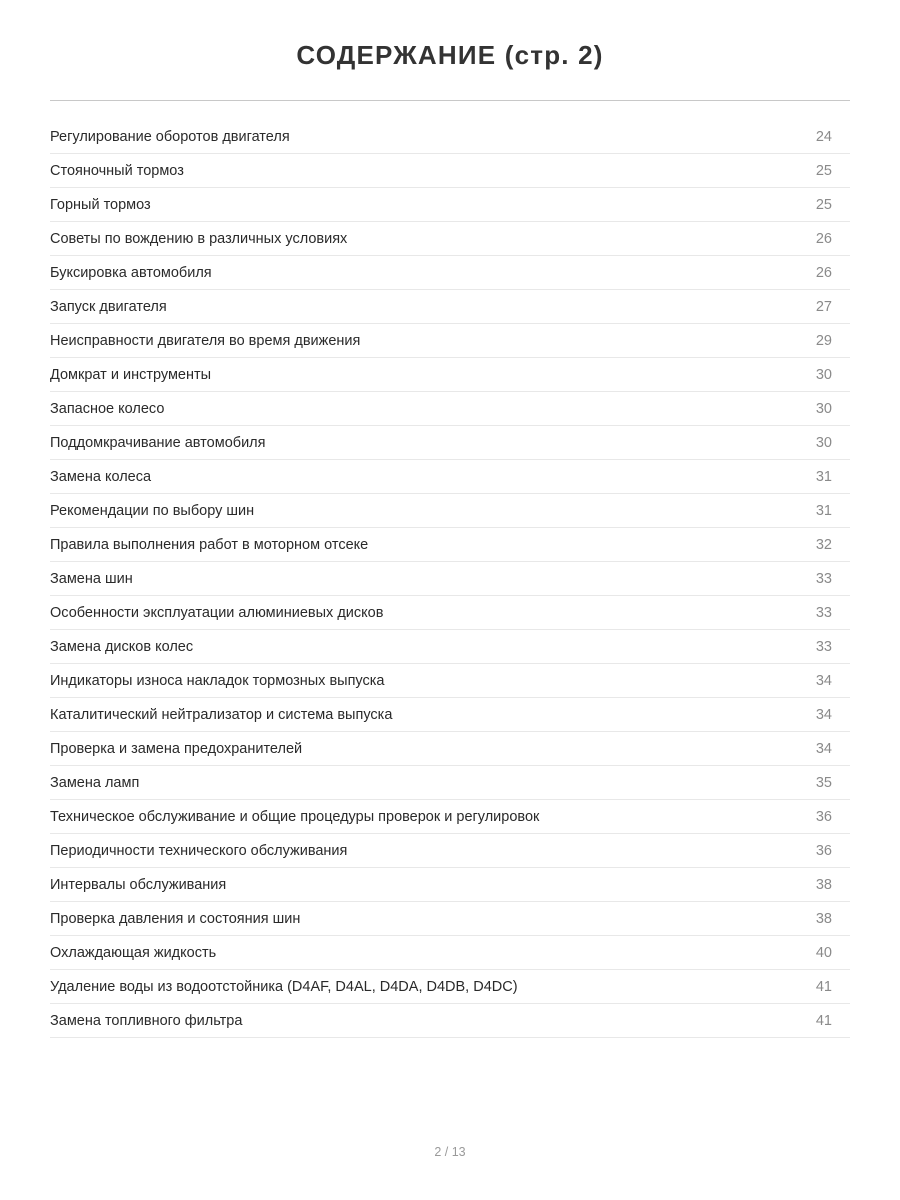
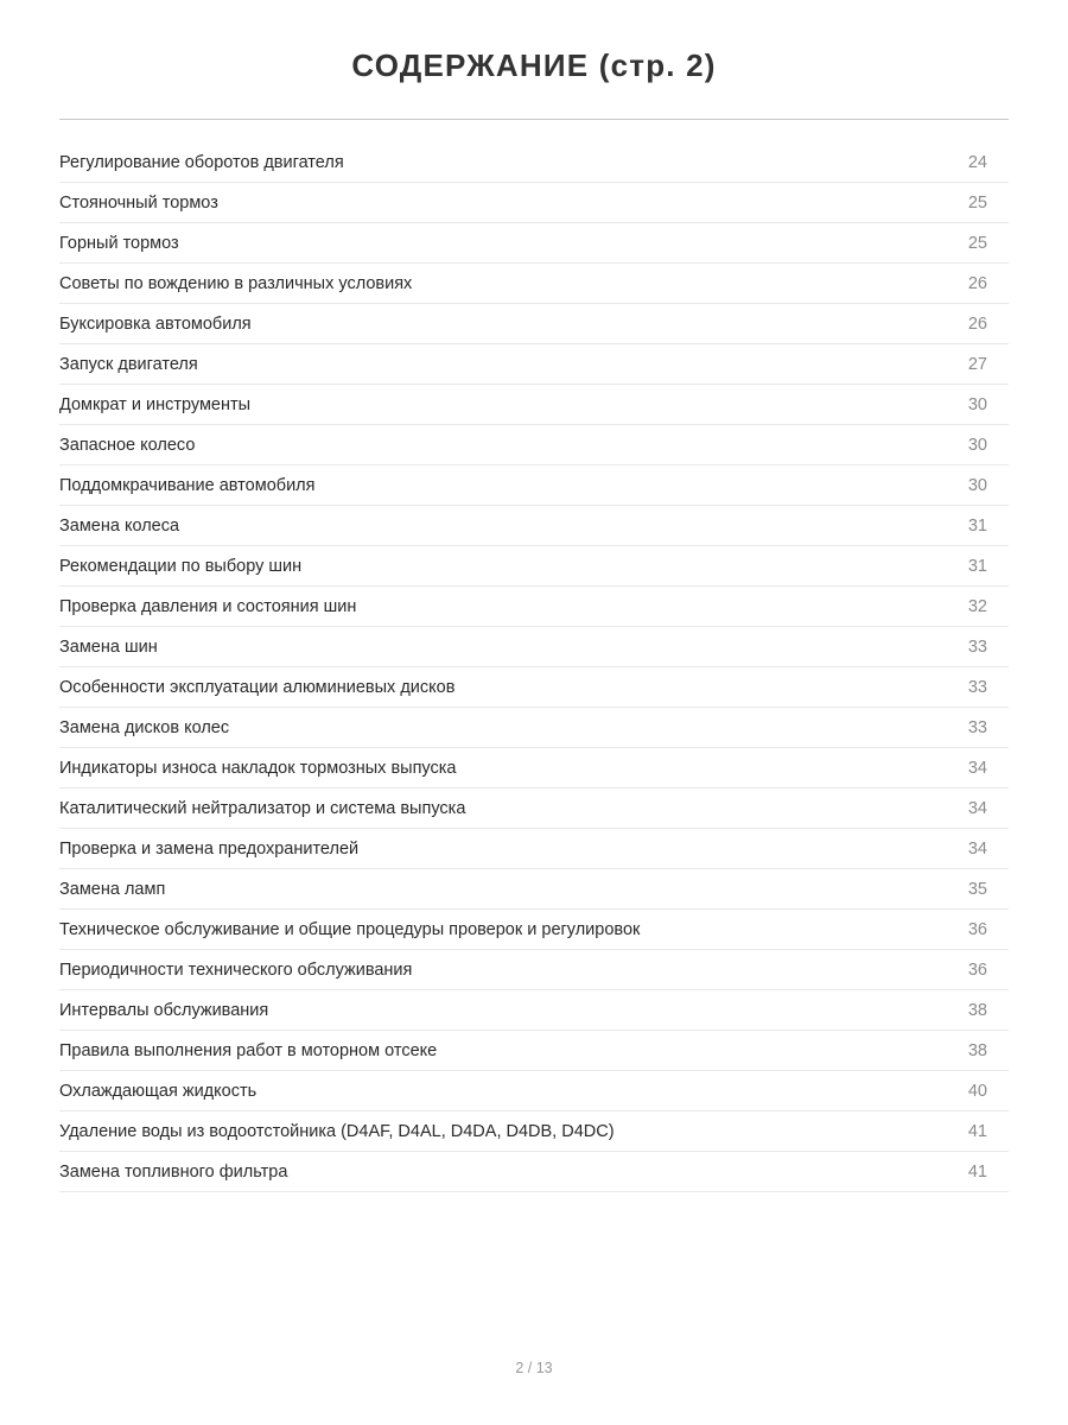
  СОДЕРЖАНИЕ (стр. 2)
  Регулирование оборотов двигателя
  24
  Стояночный тормоз
  25
  Горный тормоз
  25
  Советы по вождению в различных условиях
  26
  Буксировка автомобиля
  26
  Запуск двигателя
  27
- Неисправности двигателя во время движения
- 29
  Домкрат и инструменты
  30
  Запасное колесо
  30
  Поддомкрачивание автомобиля
  30
  Замена колеса
  31
  Рекомендации по выбору шин
  31
- Правила выполнения работ в моторном отсеке
+ Проверка давления и состояния шин
  32
  Замена шин
  33
  Особенности эксплуатации алюминиевых дисков
  33
  Замена дисков колес
  33
  Индикаторы износа накладок тормозных выпуска
  34
  Каталитический нейтрализатор и система выпуска
  34
  Проверка и замена предохранителей
  34
  Замена ламп
  35
  Техническое обслуживание и общие процедуры проверок и регулировок
  36
  Периодичности технического обслуживания
  36
  Интервалы обслуживания
  38
- Проверка давления и состояния шин
+ Правила выполнения работ в моторном отсеке
  38
  Охлаждающая жидкость
  40
  Удаление воды из водоотстойника (D4AF, D4AL, D4DA, D4DB, D4DC)
  41
  Замена топливного фильтра
  41
  2 / 13
